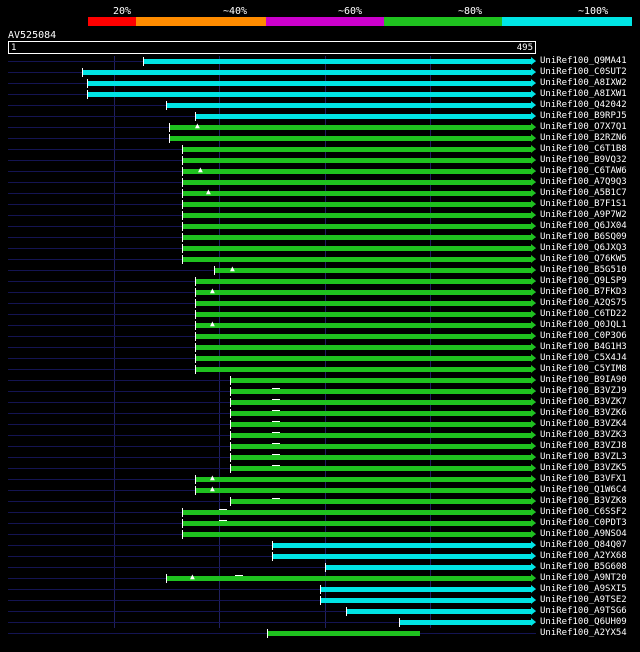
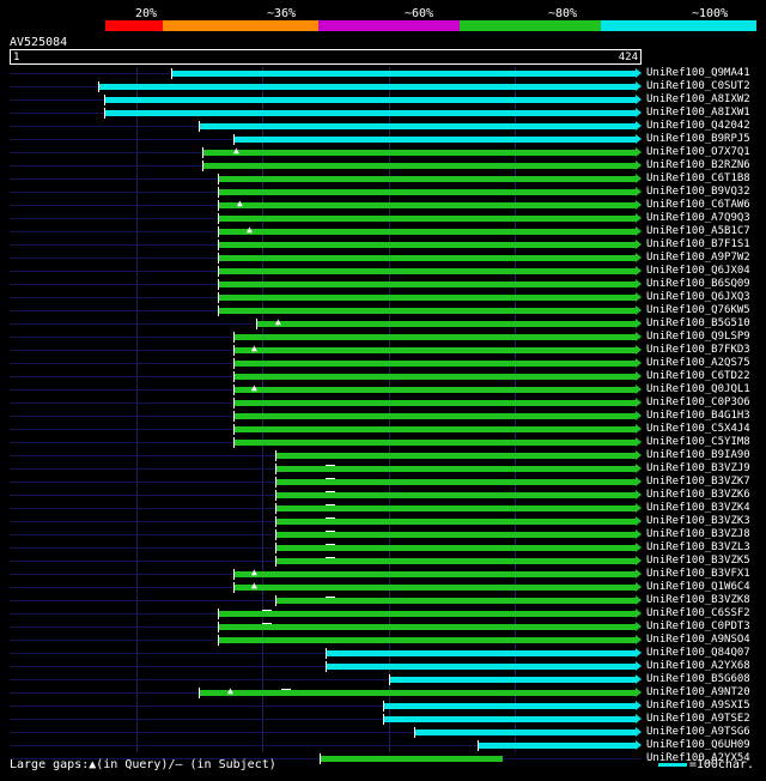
  20%
- ~40%
+ ~36%
  ~60%
  ~80%
  ~100%
  AV525084
  1
- 495
+ 424
  ▲
  ▲
  ▲
  ▲
  ▲
  ▲
  ▲
  ▲
  ▲
  UniRef100_Q9MA41
  UniRef100_C0SUT2
  UniRef100_A8IXW2
  UniRef100_A8IXW1
  UniRef100_Q42042
  UniRef100_B9RPJ5
  UniRef100_O7X7Q1
  UniRef100_B2RZN6
  UniRef100_C6T1B8
  UniRef100_B9VQ32
  UniRef100_C6TAW6
  UniRef100_A7Q9Q3
  UniRef100_A5B1C7
  UniRef100_B7F1S1
  UniRef100_A9P7W2
  UniRef100_Q6JX04
  UniRef100_B6SQ09
  UniRef100_Q6JXQ3
  UniRef100_Q76KW5
  UniRef100_B5G510
  UniRef100_Q9LSP9
  UniRef100_B7FKD3
  UniRef100_A2QS75
  UniRef100_C6TD22
  UniRef100_Q0JQL1
  UniRef100_C0P3O6
  UniRef100_B4G1H3
  UniRef100_C5X4J4
  UniRef100_C5YIM8
  UniRef100_B9IA90
  UniRef100_B3VZJ9
  UniRef100_B3VZK7
  UniRef100_B3VZK6
  UniRef100_B3VZK4
  UniRef100_B3VZK3
  UniRef100_B3VZJ8
  UniRef100_B3VZL3
  UniRef100_B3VZK5
  UniRef100_B3VFX1
  UniRef100_Q1W6C4
  UniRef100_B3VZK8
  UniRef100_C6SSF2
  UniRef100_C0PDT3
  UniRef100_A9NSO4
  UniRef100_Q84Q07
  UniRef100_A2YX68
  UniRef100_B5G608
  UniRef100_A9NT20
  UniRef100_A9SXI5
  UniRef100_A9TSE2
  UniRef100_A9TSG6
  UniRef100_Q6UH09
  UniRef100_A2YX54
+ Large gaps:▲(in Query)/— (in Subject)
+ =100char.
